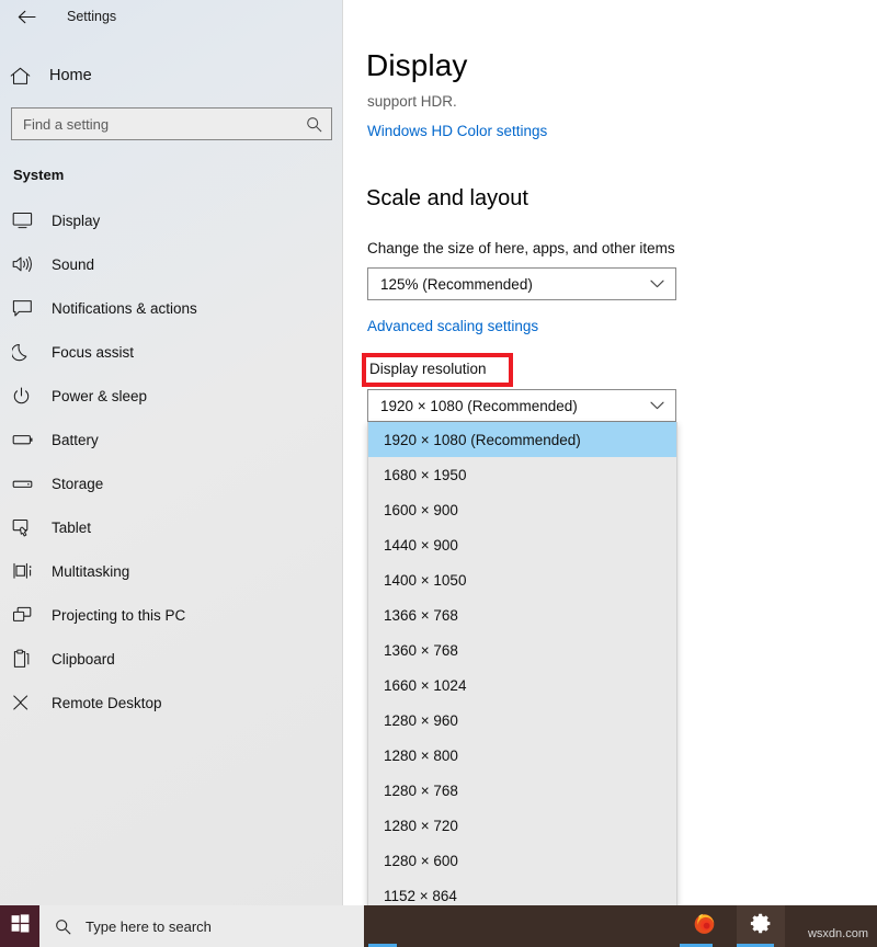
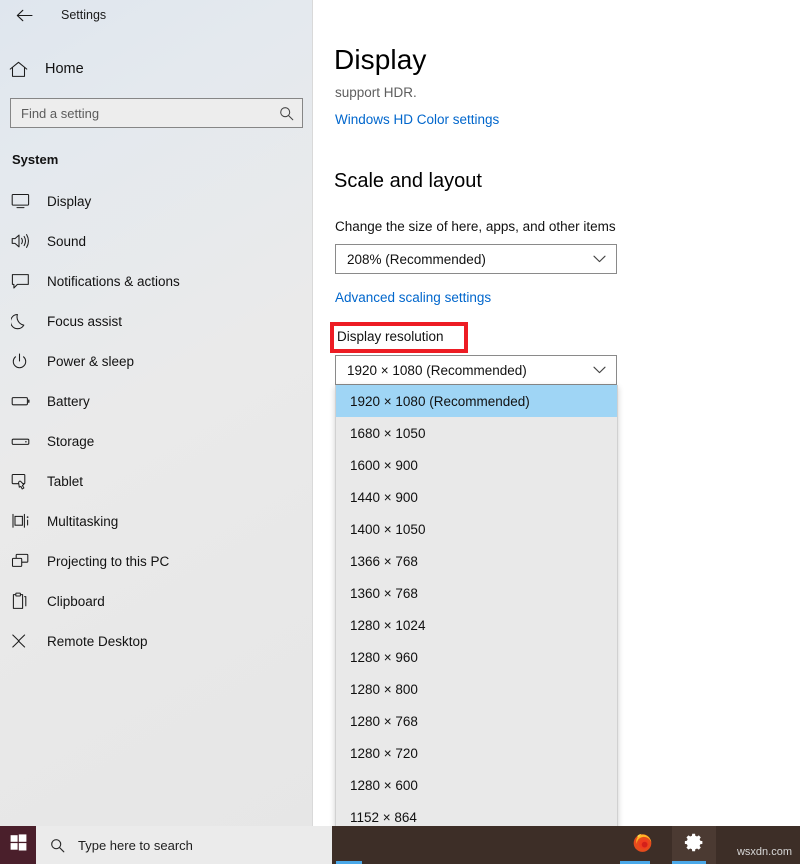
  Settings
  Home
  Find a setting
  System
  Display
  Sound
  Notifications & actions
  Focus assist
  Power & sleep
  Battery
  Storage
  Tablet
  Multitasking
  Projecting to this PC
  Clipboard
  Remote Desktop
  support HDR.
  Display
  Windows HD Color settings
  Scale and layout
  Change the size of here, apps, and other items
- 125% (Recommended)
+ 208% (Recommended)
  Advanced scaling settings
  Display resolution
  1920 × 1080 (Recommended)
  1920 × 1080 (Recommended)
- 1680 × 1950
+ 1680 × 1050
  1600 × 900
  1440 × 900
  1400 × 1050
  1366 × 768
  1360 × 768
- 1660 × 1024
+ 1280 × 1024
  1280 × 960
  1280 × 800
  1280 × 768
  1280 × 720
  1280 × 600
  1152 × 864
  Type here to search
  wsxdn.com
